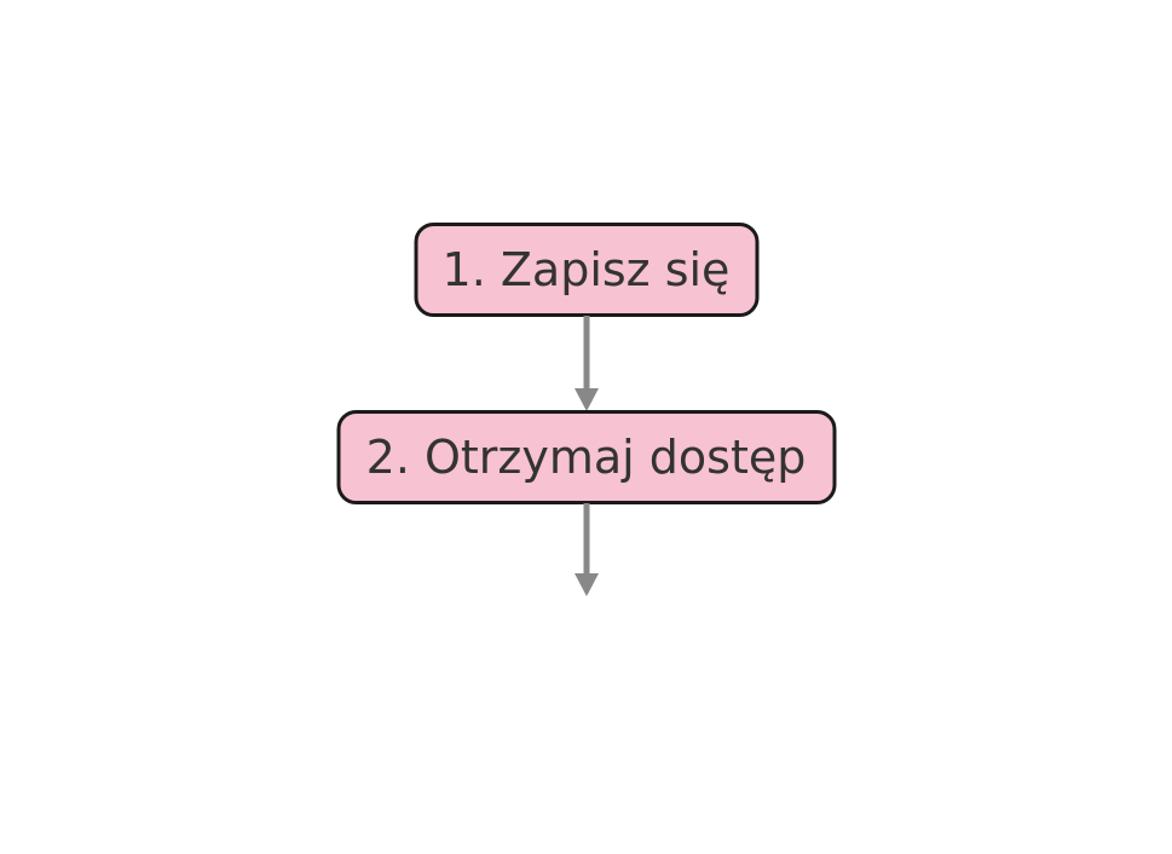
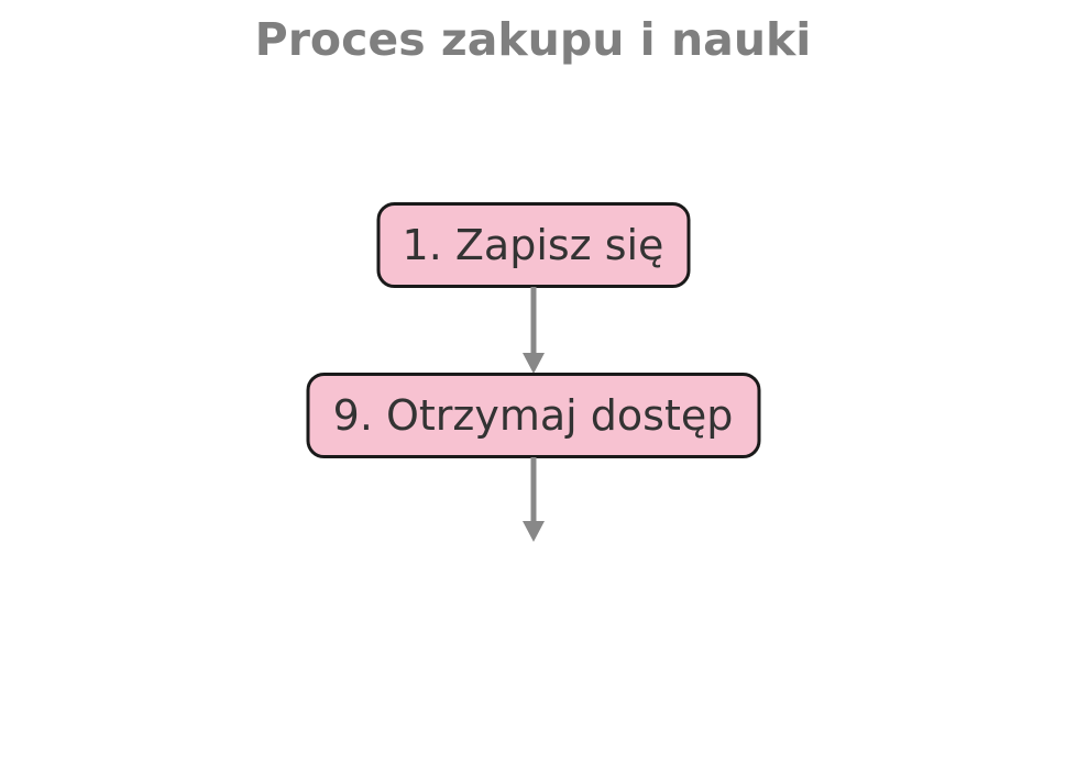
+ Proces zakupu i nauki
  1. Zapisz się
- 2. Otrzymaj dostęp
+ 9. Otrzymaj dostęp
